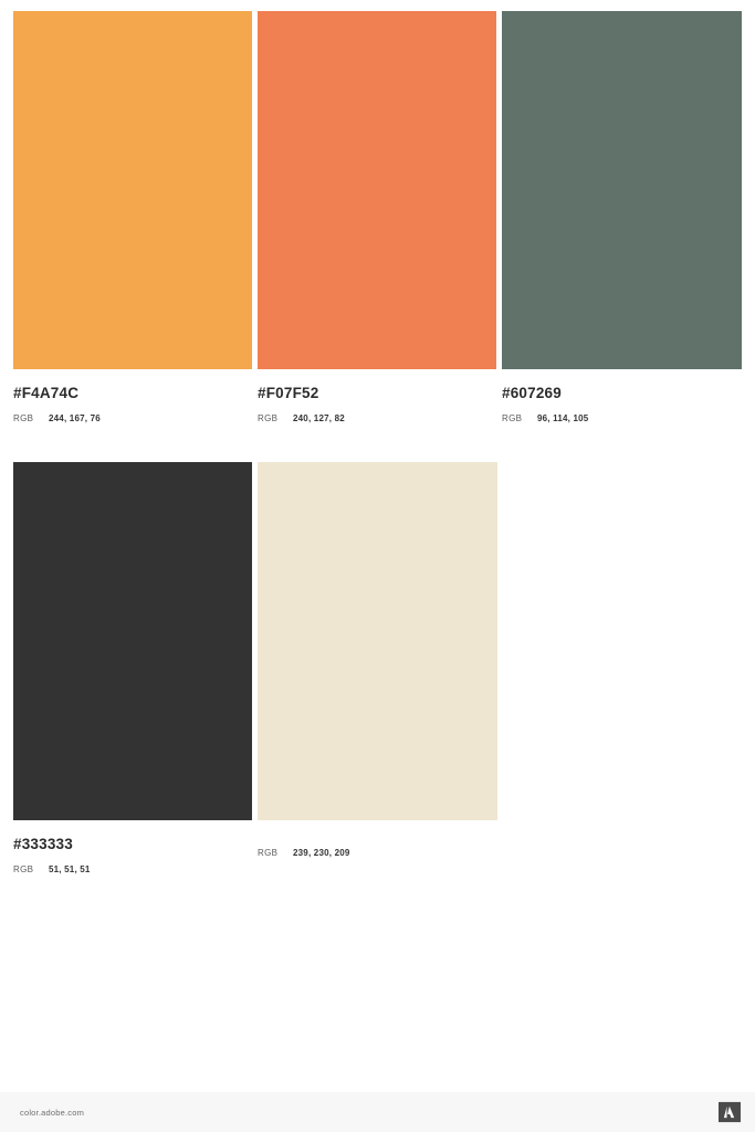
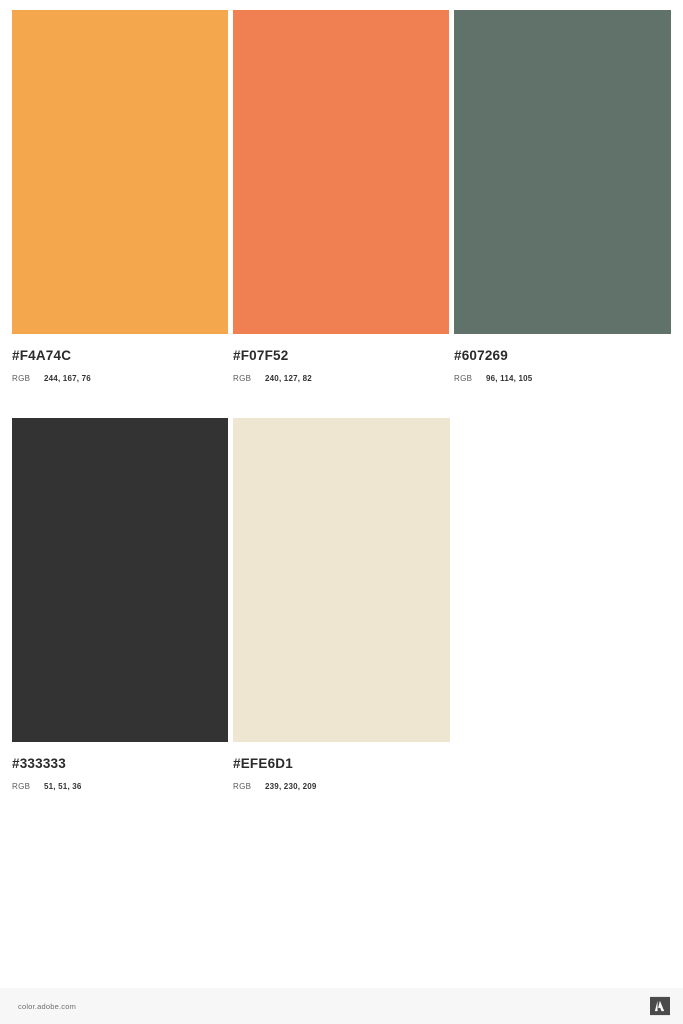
  #F4A74C
  RGB
  244, 167, 76
  #F07F52
  RGB
  240, 127, 82
  #607269
  RGB
  96, 114, 105
  #333333
  RGB
- 51, 51, 51
+ 51, 51, 36
+ #EFE6D1
  RGB
  239, 230, 209
  color.adobe.com
